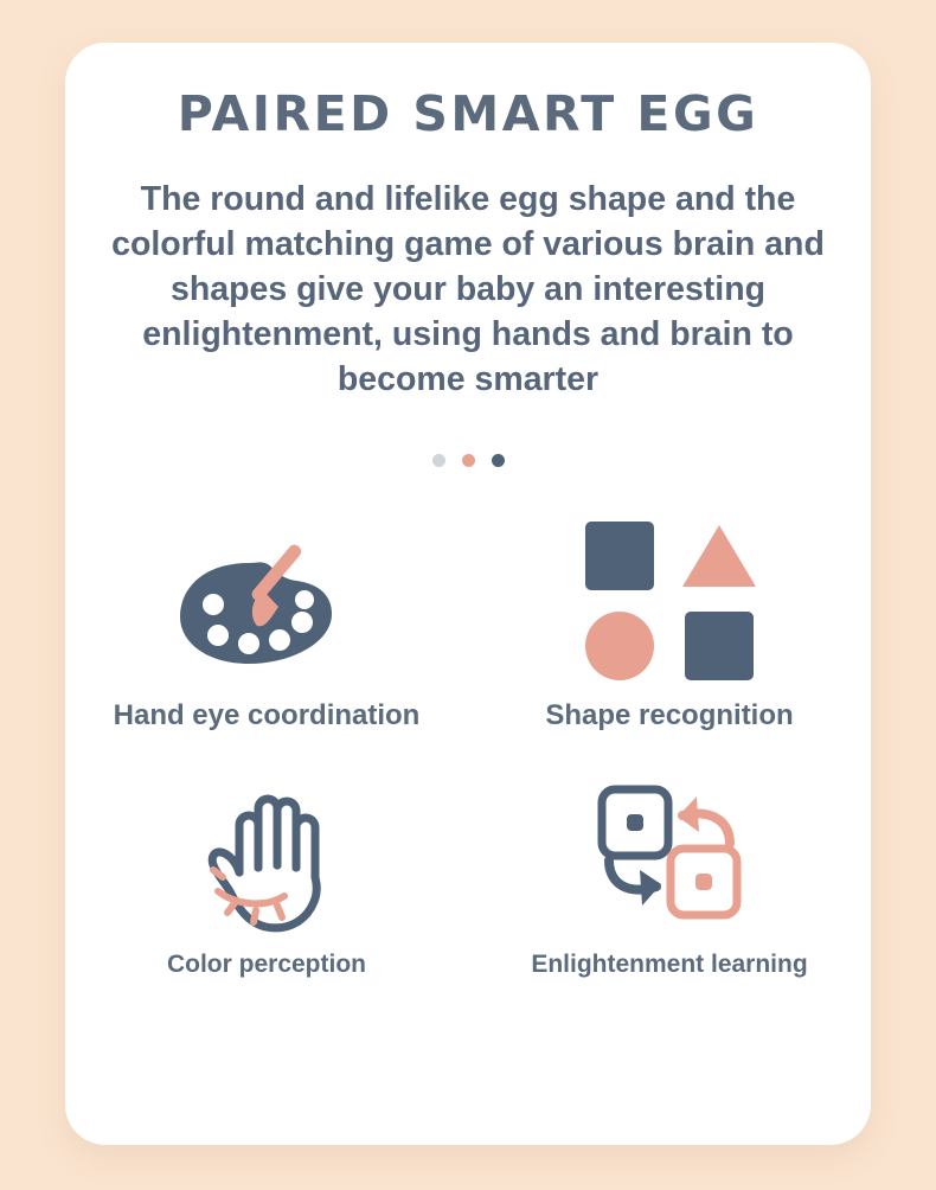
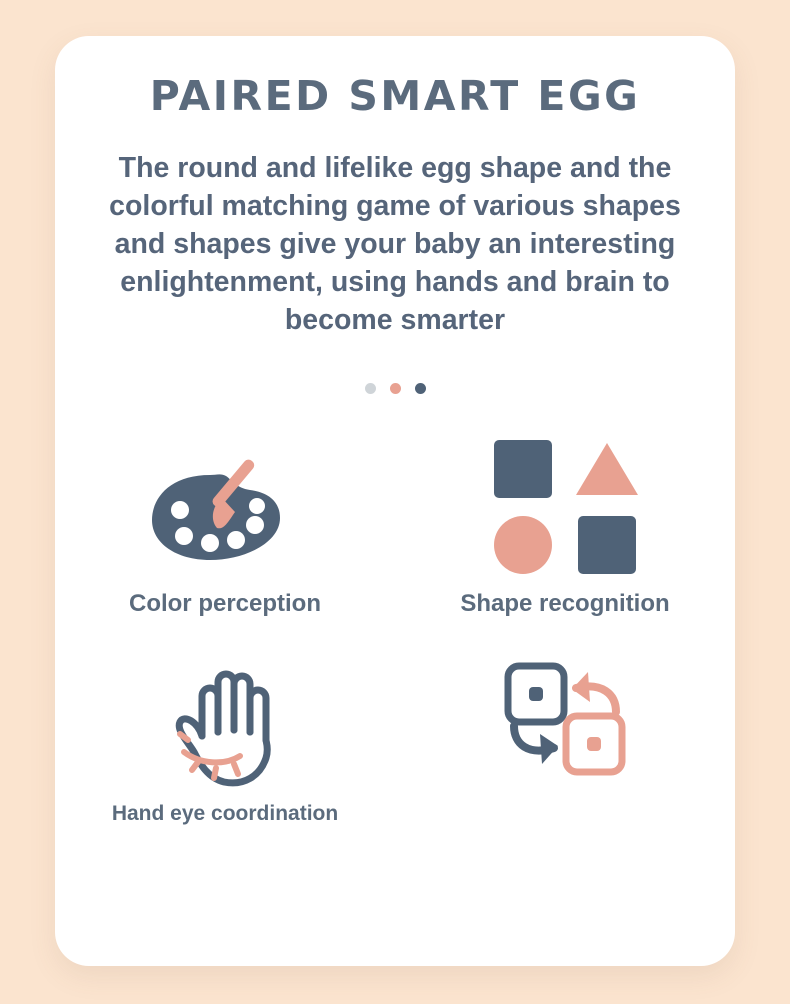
  PAIRED SMART EGG
- The round and lifelike egg shape and the colorful matching game of various brain and shapes give your baby an interesting enlightenment, using hands and brain to become smarter
+ The round and lifelike egg shape and the colorful matching game of various shapes and shapes give your baby an interesting enlightenment, using hands and brain to become smarter
- Hand eye coordination
+ Color perception
  Shape recognition
- Color perception
+ Hand eye coordination
- Enlightenment learning
